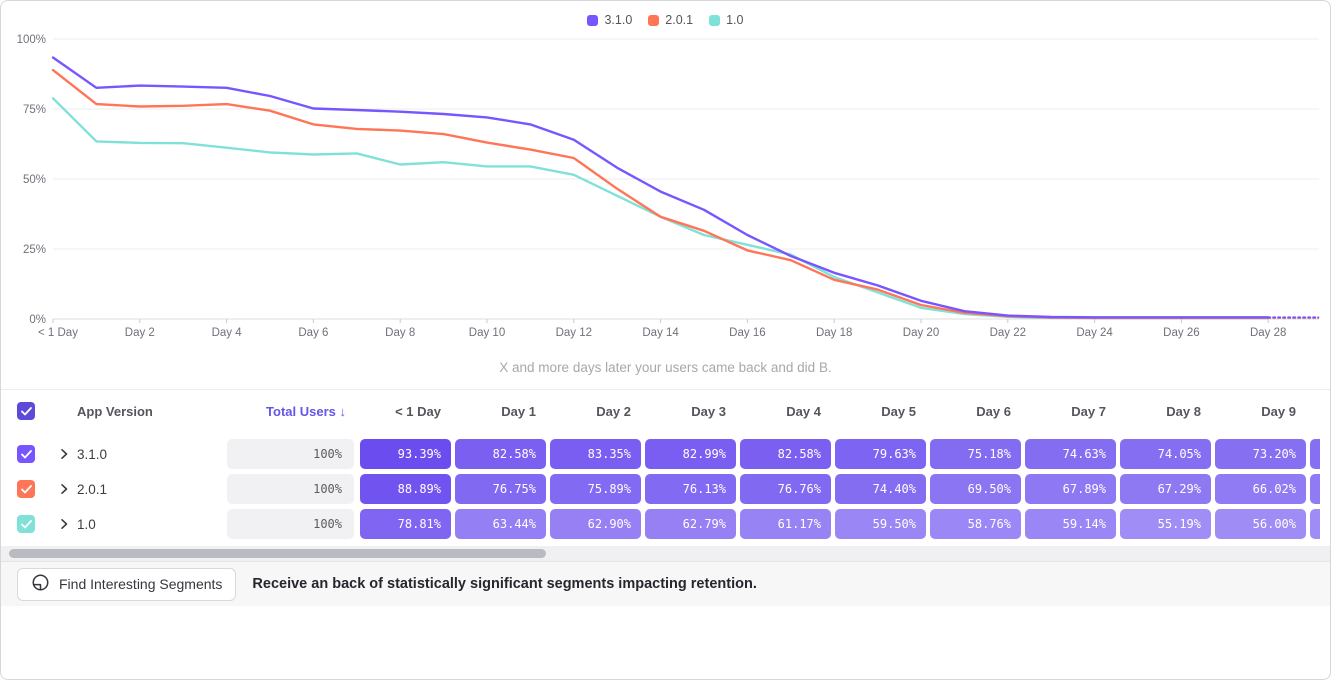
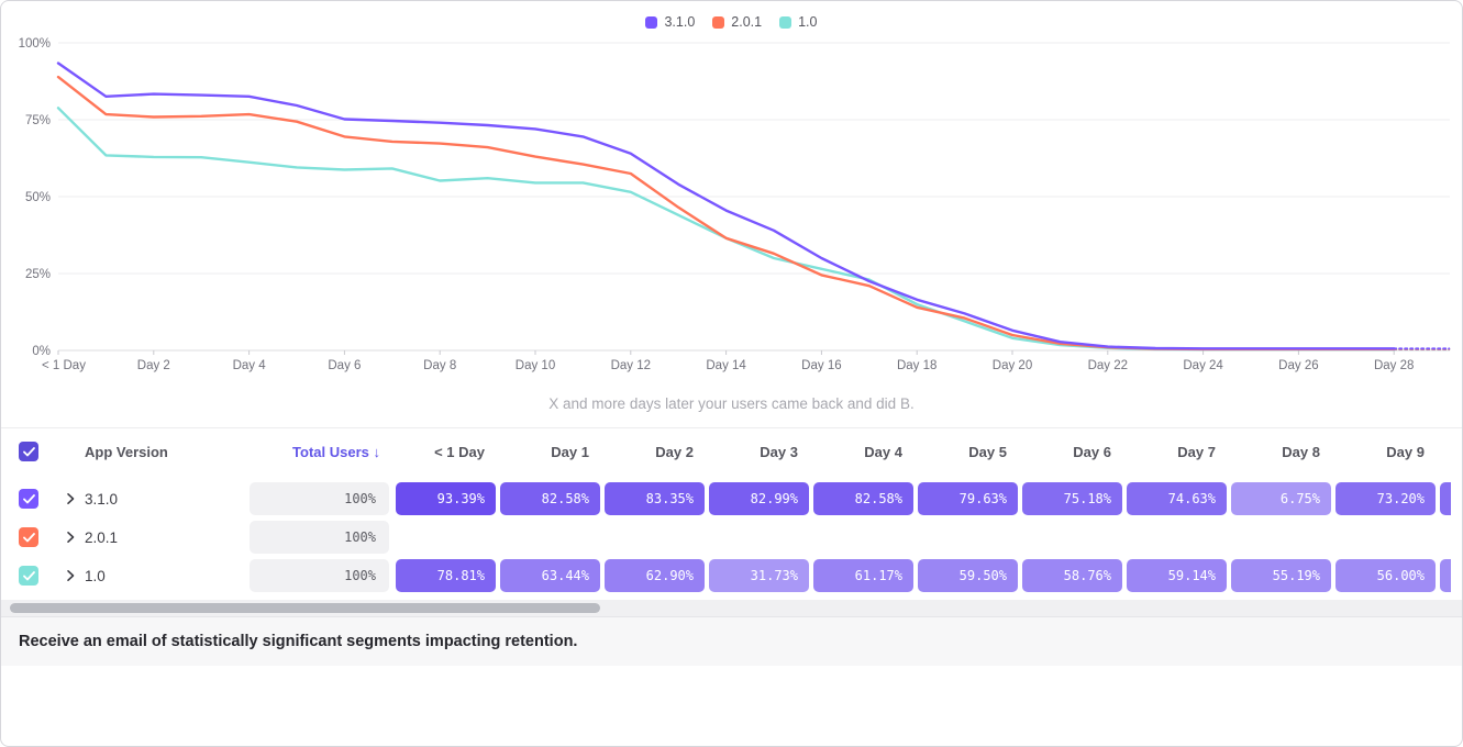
  3.1.0
  2.0.1
  1.0
  0%
  25%
  50%
  75%
  100%
  < 1 Day
  Day 2
  Day 4
  Day 6
  Day 8
  Day 10
  Day 12
  Day 14
  Day 16
  Day 18
  Day 20
  Day 22
  Day 24
  Day 26
  Day 28
  X and more days later your users came back and did B.
  App Version
  Total Users ↓
  < 1 Day
  Day 1
  Day 2
  Day 3
  Day 4
  Day 5
  Day 6
  Day 7
  Day 8
  Day 9
  3.1.0
  100%
  93.39%
  82.58%
  83.35%
  82.99%
  82.58%
  79.63%
  75.18%
  74.63%
- 74.05%
+ 6.75%
  73.20%
  2.0.1
  100%
- 88.89%
- 76.75%
- 75.89%
- 76.13%
- 76.76%
- 74.40%
- 69.50%
- 67.89%
- 67.29%
- 66.02%
  1.0
  100%
  78.81%
  63.44%
  62.90%
- 62.79%
+ 31.73%
  61.17%
  59.50%
  58.76%
  59.14%
  55.19%
  56.00%
- Find Interesting Segments
- Receive an back of statistically significant segments impacting retention.
+ Receive an email of statistically significant segments impacting retention.
